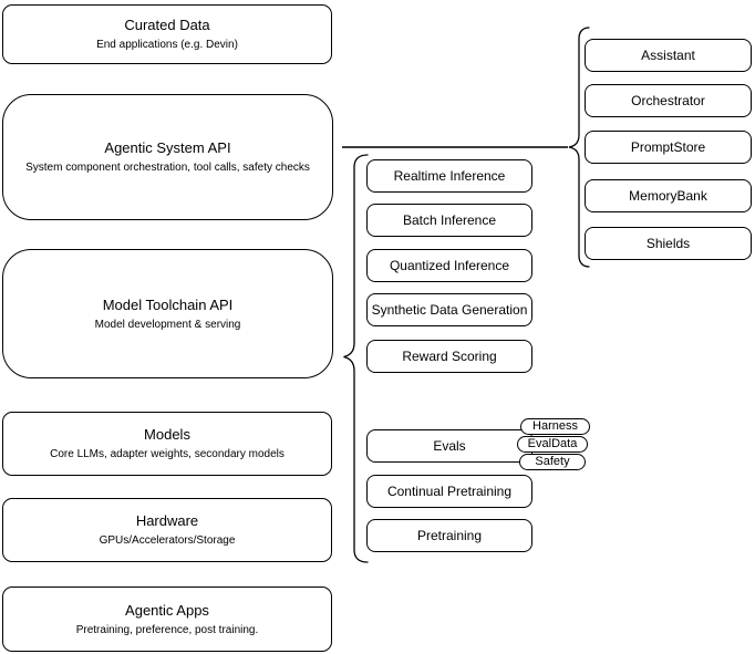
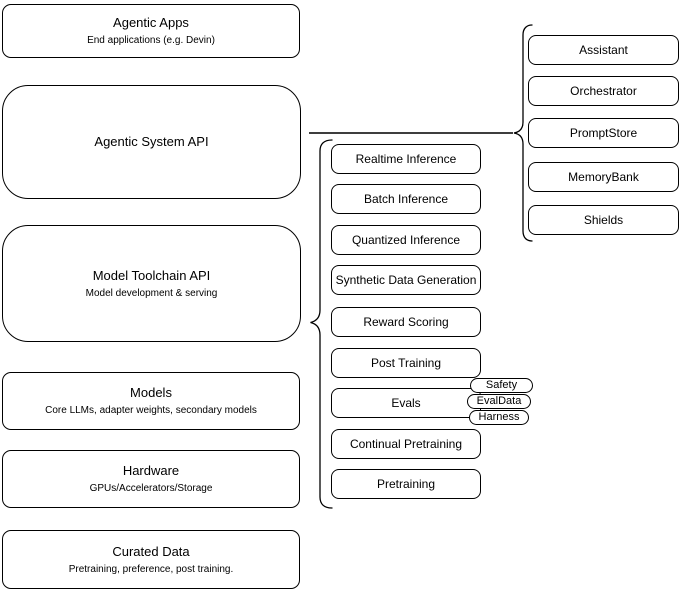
- Curated Data
+ Agentic Apps
  End applications (e.g. Devin)
  Agentic System API
- System component orchestration, tool calls, safety checks
  Model Toolchain API
  Model development & serving
  Models
  Core LLMs, adapter weights, secondary models
  Hardware
  GPUs/Accelerators/Storage
- Agentic Apps
+ Curated Data
  Pretraining, preference, post training.
  Realtime Inference
  Batch Inference
  Quantized Inference
  Synthetic Data Generation
  Reward Scoring
+ Post Training
  Evals
  Continual Pretraining
  Pretraining
- Harness
+ Safety
  EvalData
- Safety
+ Harness
  Assistant
  Orchestrator
  PromptStore
  MemoryBank
  Shields
